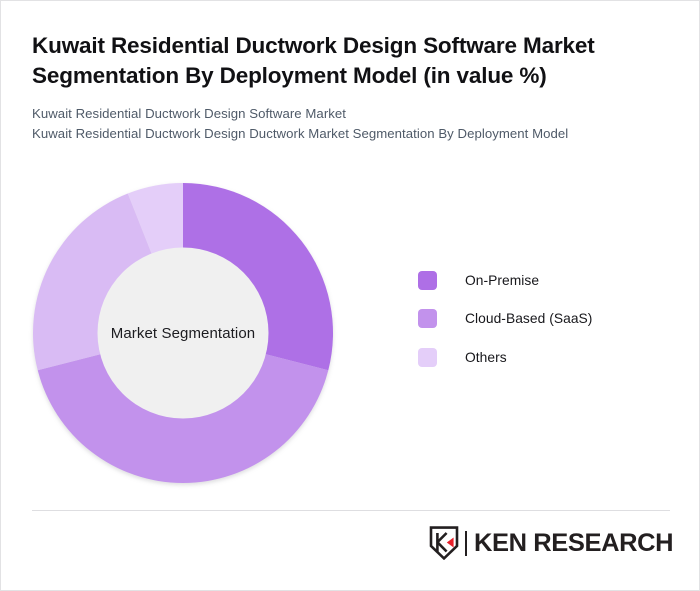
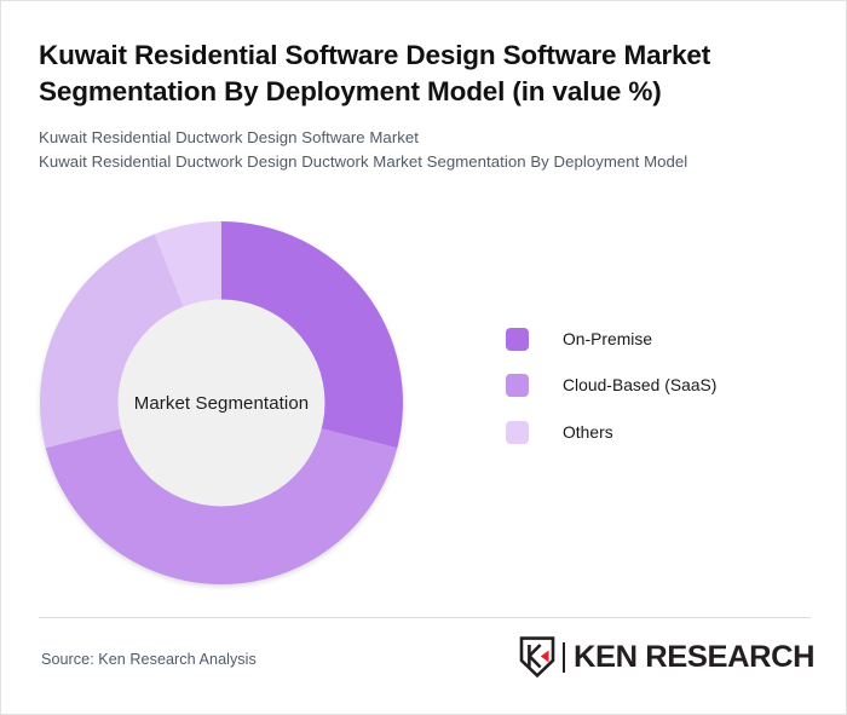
- Kuwait Residential Ductwork Design Software Market Segmentation By Deployment Model (in value %)
+ Kuwait Residential Software Design Software Market Segmentation By Deployment Model (in value %)
  Kuwait Residential Ductwork Design Software Market
  Kuwait Residential Ductwork Design Ductwork Market Segmentation By Deployment Model
  Market Segmentation
  On-Premise
  Cloud-Based (SaaS)
  Others
+ Source: Ken Research Analysis
  KEN RESEARCH
